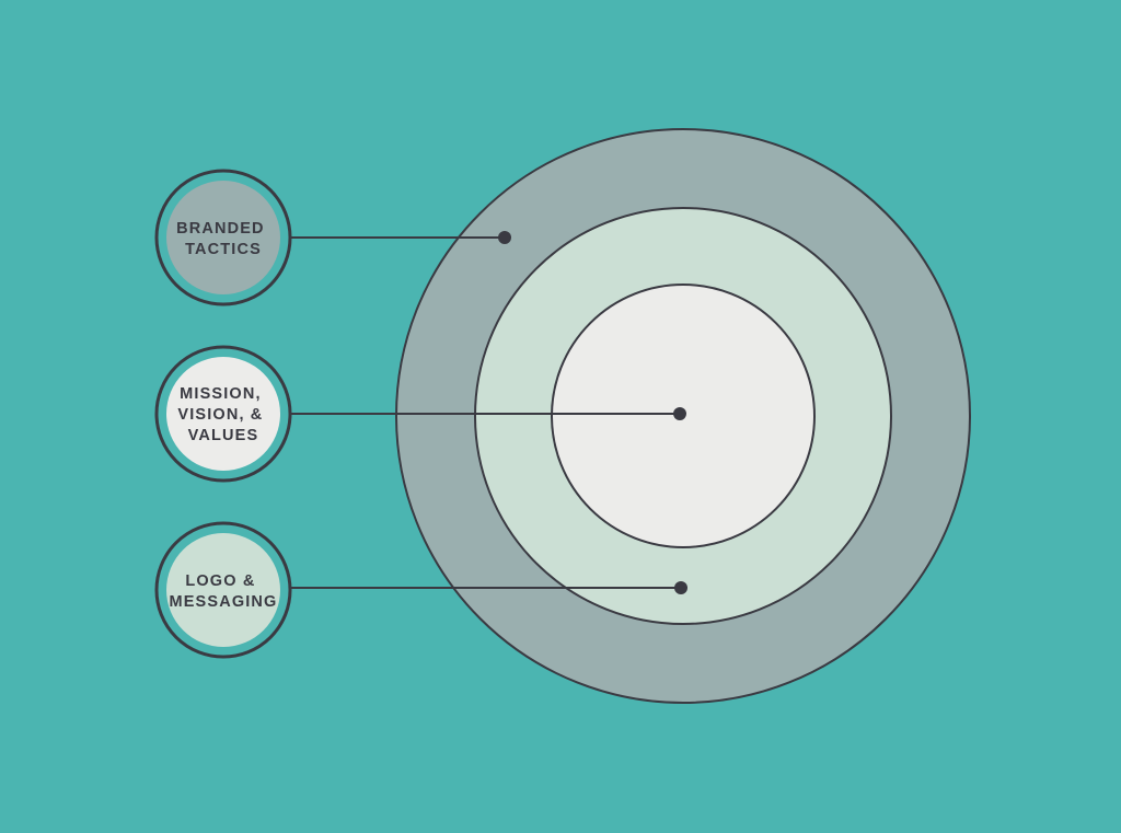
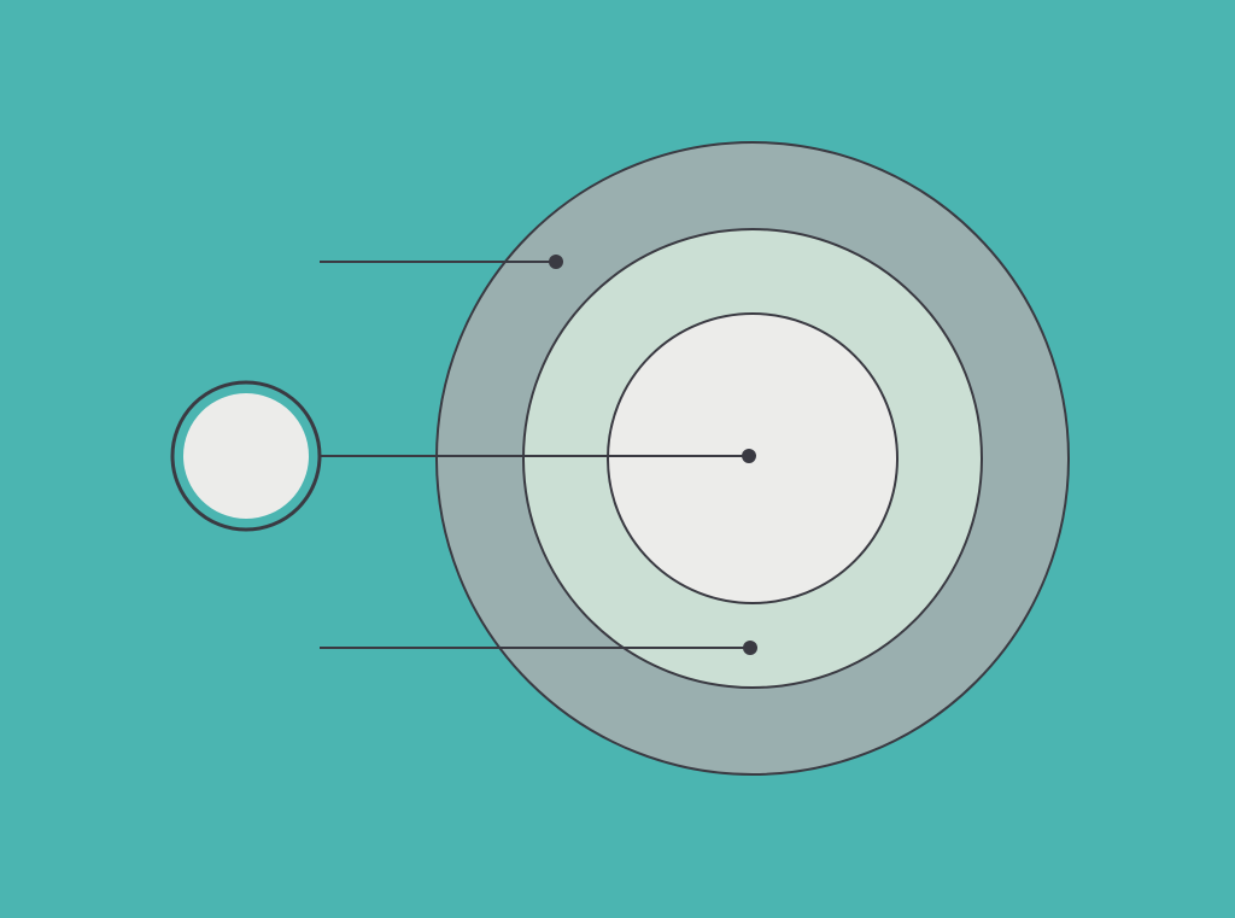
- BRANDED TACTICS
- MISSION, VISION, & VALUES
- LOGO & MESSAGING
